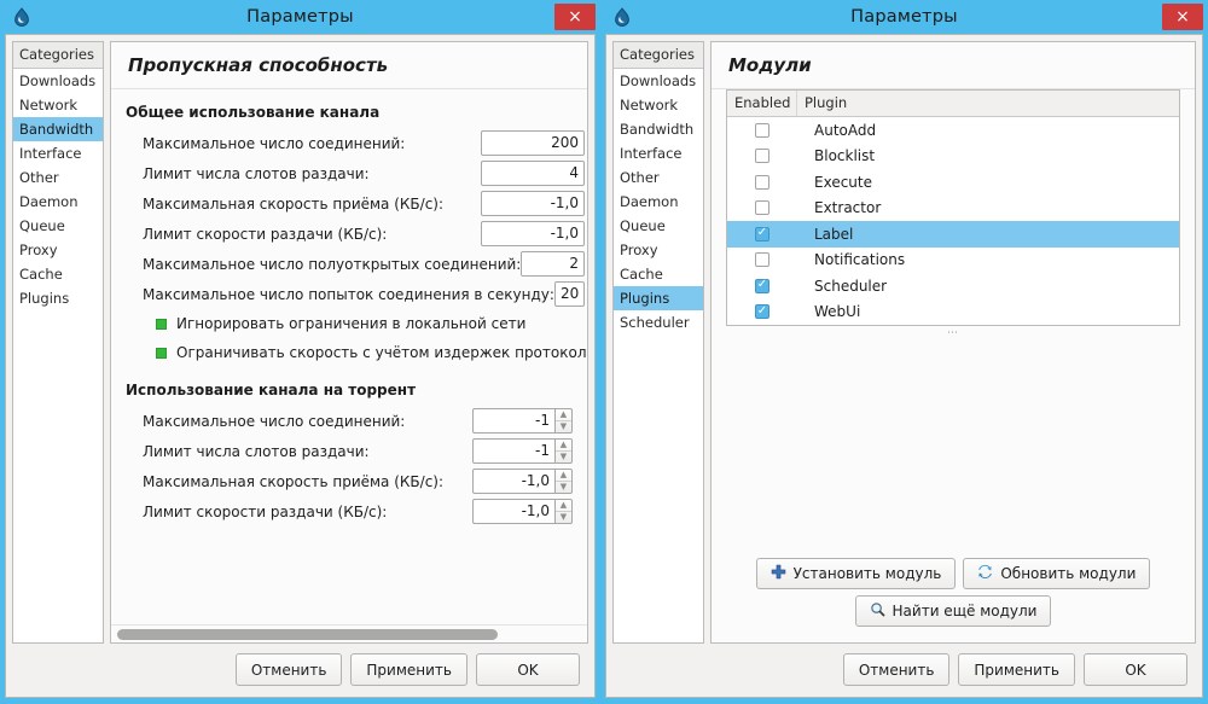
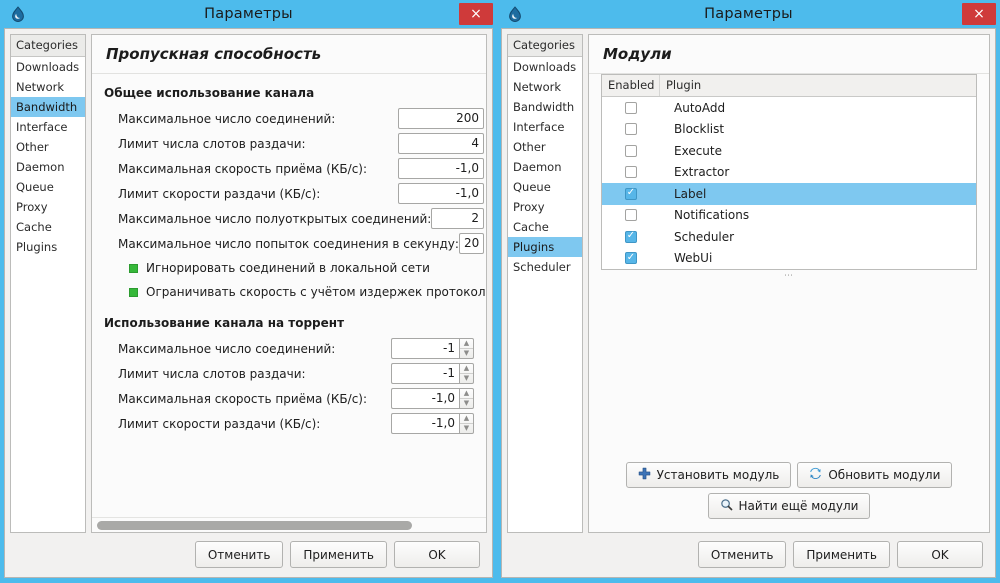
  Параметры
  ×
  Categories
  Downloads
  Network
  Bandwidth
  Interface
  Other
  Daemon
  Queue
  Proxy
  Cache
  Plugins
  Пропускная способность
  Общее использование канала
  Максимальное число соединений:
  200
  Лимит числа слотов раздачи:
  4
  Максимальная скорость приёма (КБ/с):
  -1,0
  Лимит скорости раздачи (КБ/с):
  -1,0
  Максимальное число полуоткрытых соединений:
  2
  Максимальное число попыток соединения в секунду:
  20
- Игнорировать ограничения в локальной сети
+ Игнорировать соединений в локальной сети
  Ограничивать скорость с учётом издержек протокол
  Использование канала на торрент
  Максимальное число соединений:
  -1
  ▲
  ▼
  Лимит числа слотов раздачи:
  -1
  ▲
  ▼
  Максимальная скорость приёма (КБ/с):
  -1,0
  ▲
  ▼
  Лимит скорости раздачи (КБ/с):
  -1,0
  ▲
  ▼
  Отменить
  Применить
  OK
  Параметры
  ×
  Categories
  Downloads
  Network
  Bandwidth
  Interface
  Other
  Daemon
  Queue
  Proxy
  Cache
  Plugins
  Scheduler
  Модули
  Enabled
  Plugin
  AutoAdd
  Blocklist
  Execute
  Extractor
  Label
  Notifications
  Scheduler
  WebUi
  ⋯
  Установить модуль
  Обновить модули
  Найти ещё модули
  Отменить
  Применить
  OK
